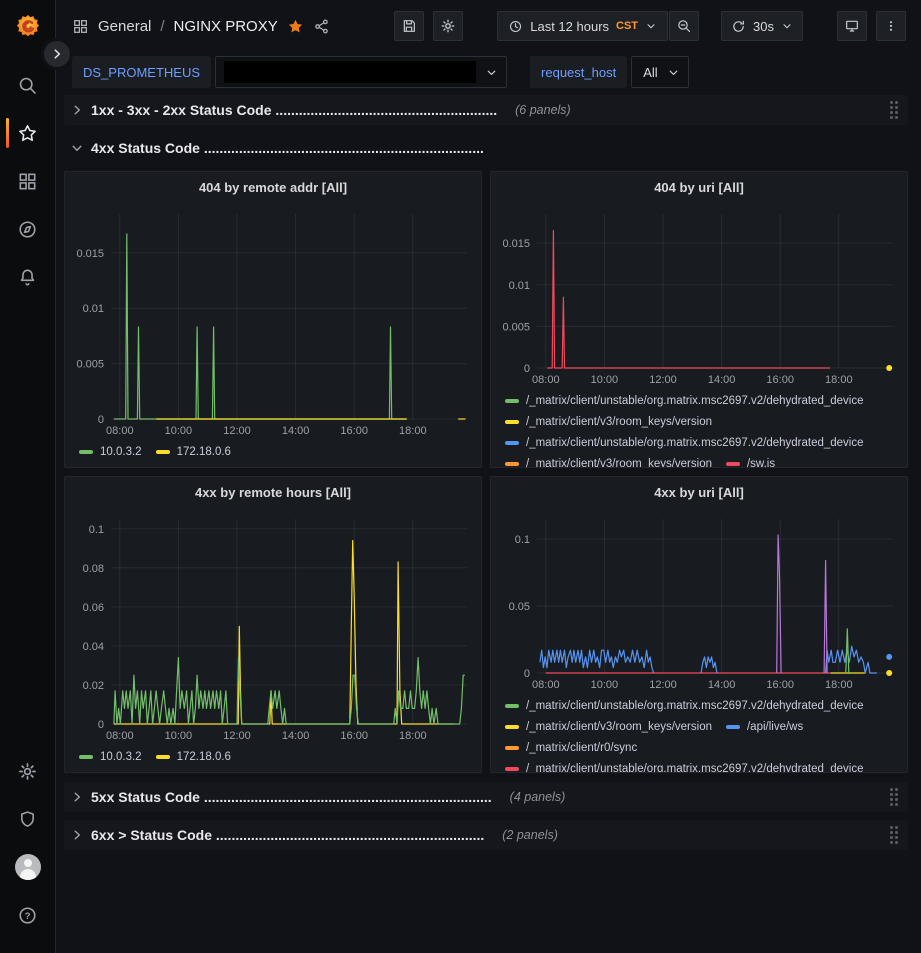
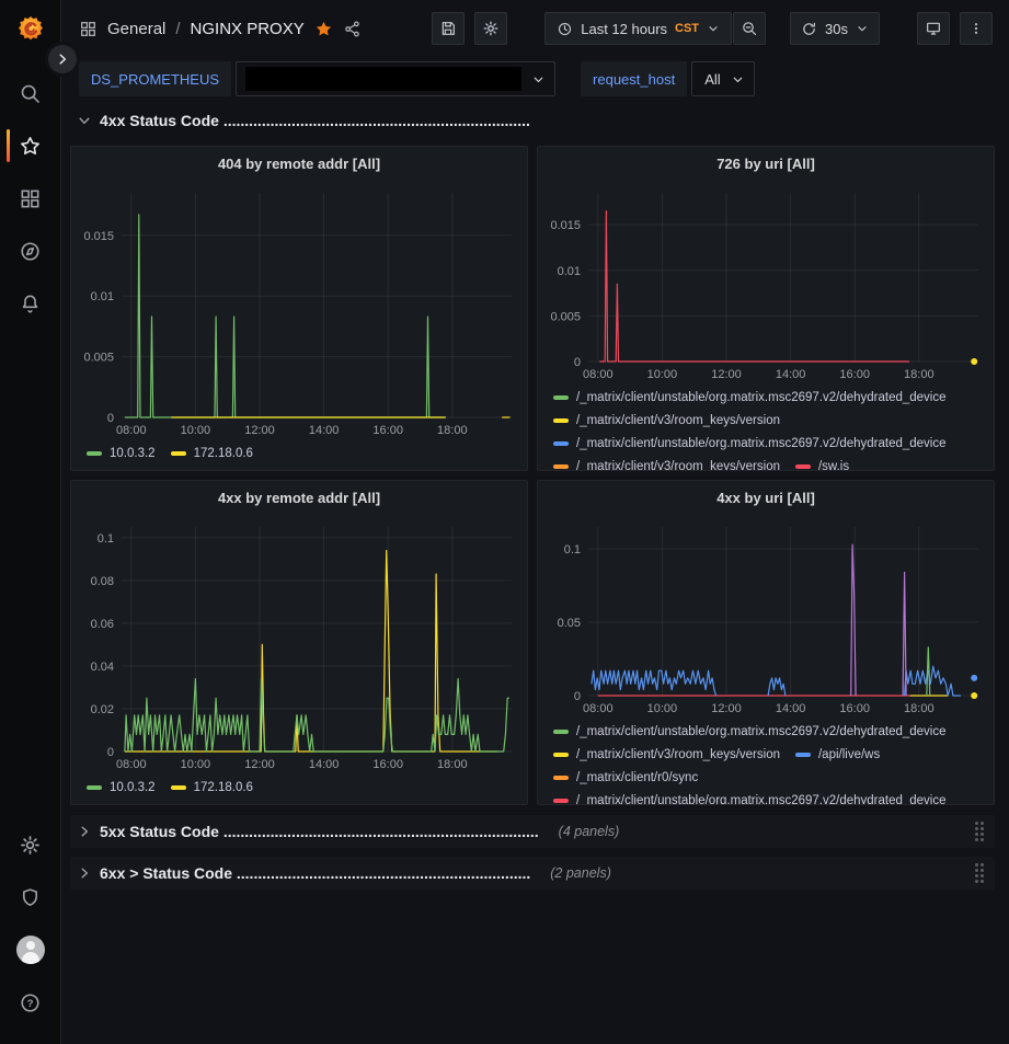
  ?
  General
  /
  NGINX PROXY
  Last 12 hours
  CST
  30s
  DS_PROMETHEUS
  request_host
  All
- 1xx - 3xx - 2xx Status Code .........................................................
- (6 panels)
  4xx Status Code ........................................................................
  404 by remote addr [All]
  0
  0.005
  0.01
  0.015
  08:00
  10:00
  12:00
  14:00
  16:00
  18:00
  10.0.3.2
  172.18.0.6
- 404 by uri [All]
+ 726 by uri [All]
  0
  0.005
  0.01
  0.015
  08:00
  10:00
  12:00
  14:00
  16:00
  18:00
  /_matrix/client/unstable/org.matrix.msc2697.v2/dehydrated_device
  /_matrix/client/v3/room_keys/version
  /_matrix/client/unstable/org.matrix.msc2697.v2/dehydrated_device
  /_matrix/client/v3/room_keys/version
  /sw.js
- 4xx by remote hours [All]
+ 4xx by remote addr [All]
  0
  0.02
  0.04
  0.06
  0.08
  0.1
  08:00
  10:00
  12:00
  14:00
  16:00
  18:00
  10.0.3.2
  172.18.0.6
  4xx by uri [All]
  0
  0.05
  0.1
  08:00
  10:00
  12:00
  14:00
  16:00
  18:00
  /_matrix/client/unstable/org.matrix.msc2697.v2/dehydrated_device
  /_matrix/client/v3/room_keys/version
  /api/live/ws
  /_matrix/client/r0/sync
  /_matrix/client/unstable/org.matrix.msc2697.v2/dehydrated_device
  5xx Status Code ..........................................................................
  (4 panels)
  6xx > Status Code .....................................................................
  (2 panels)
